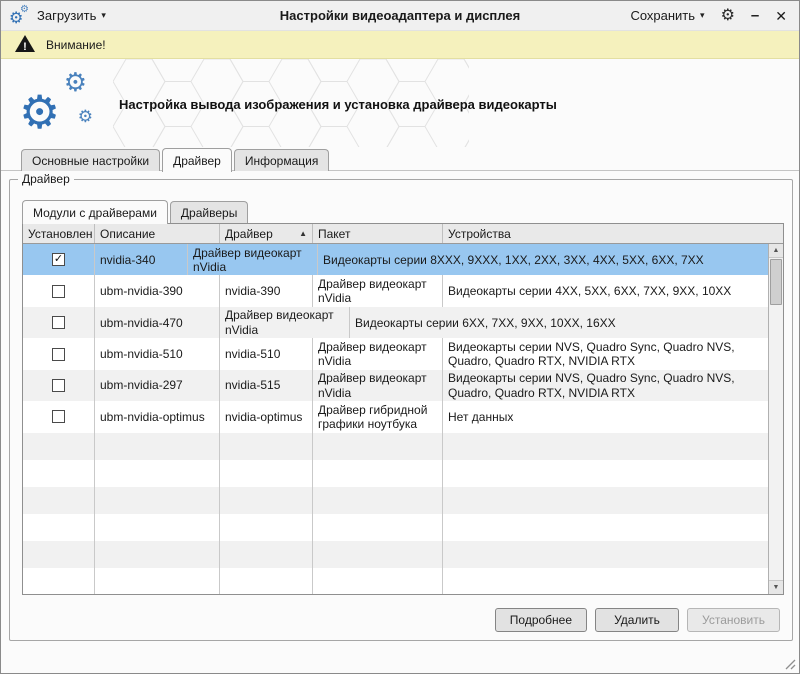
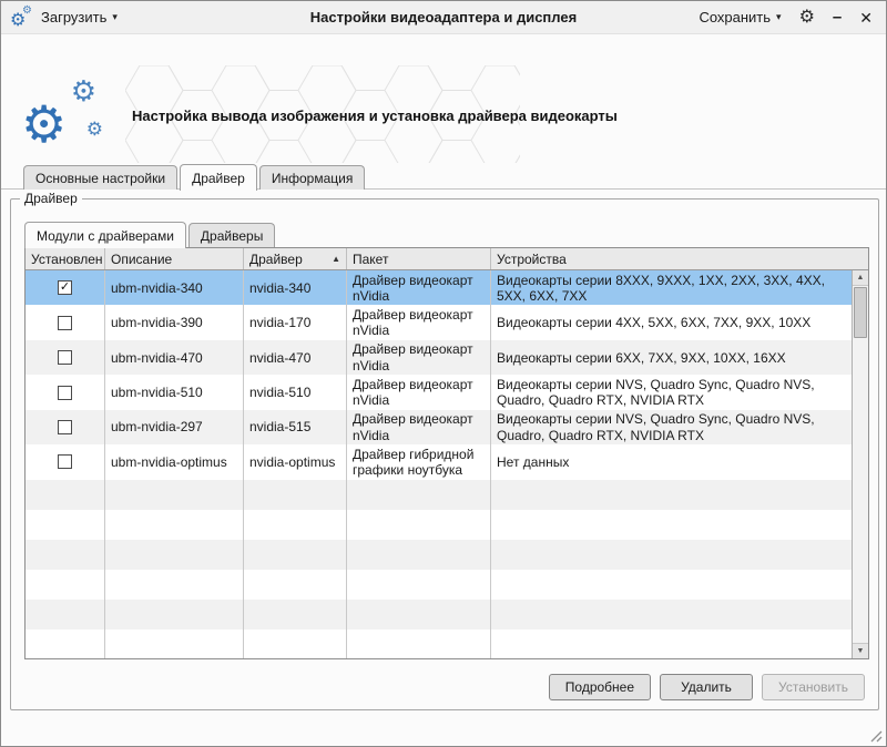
  ⚙
  ⚙
  Загрузить
  ▾
  Настройки видеоадаптера и дисплея
  Сохранить
  ▾
  ⚙
  –
  ✕
- !
- Внимание!
  ⚙
  ⚙
  ⚙
  Настройка вывода изображения и установка драйвера видеокарты
  Основные настройки
  Драйвер
  Информация
  Драйвер
  Модули с драйверами
  Драйверы
  Установлен
  Описание
  Драйвер
  ▲
  Пакет
  Устройства
  ✓
+ ubm-nvidia-340
  nvidia-340
  Драйвер видеокарт nVidia
  Видеокарты серии 8XXX, 9XXX, 1XX, 2XX, 3XX, 4XX, 5XX, 6XX, 7XX
  ubm-nvidia-390
- nvidia-390
+ nvidia-170
  Драйвер видеокарт nVidia
  Видеокарты серии 4XX, 5XX, 6XX, 7XX, 9XX, 10XX
  ubm-nvidia-470
+ nvidia-470
  Драйвер видеокарт nVidia
  Видеокарты серии 6XX, 7XX, 9XX, 10XX, 16XX
  ubm-nvidia-510
  nvidia-510
  Драйвер видеокарт nVidia
  Видеокарты серии NVS, Quadro Sync, Quadro NVS, Quadro, Quadro RTX, NVIDIA RTX
  ubm-nvidia-297
  nvidia-515
  Драйвер видеокарт nVidia
  Видеокарты серии NVS, Quadro Sync, Quadro NVS, Quadro, Quadro RTX, NVIDIA RTX
  ubm-nvidia-optimus
  nvidia-optimus
  Драйвер гибридной графики ноутбука
  Нет данных
  Подробнее
  Удалить
  Установить
